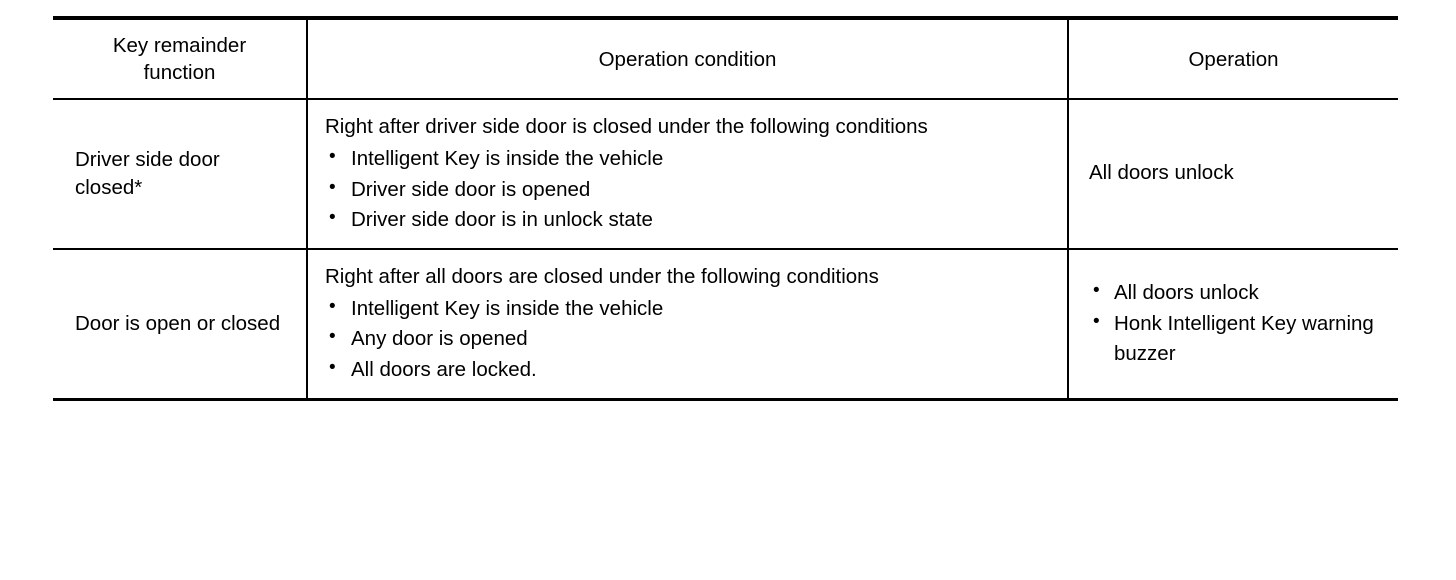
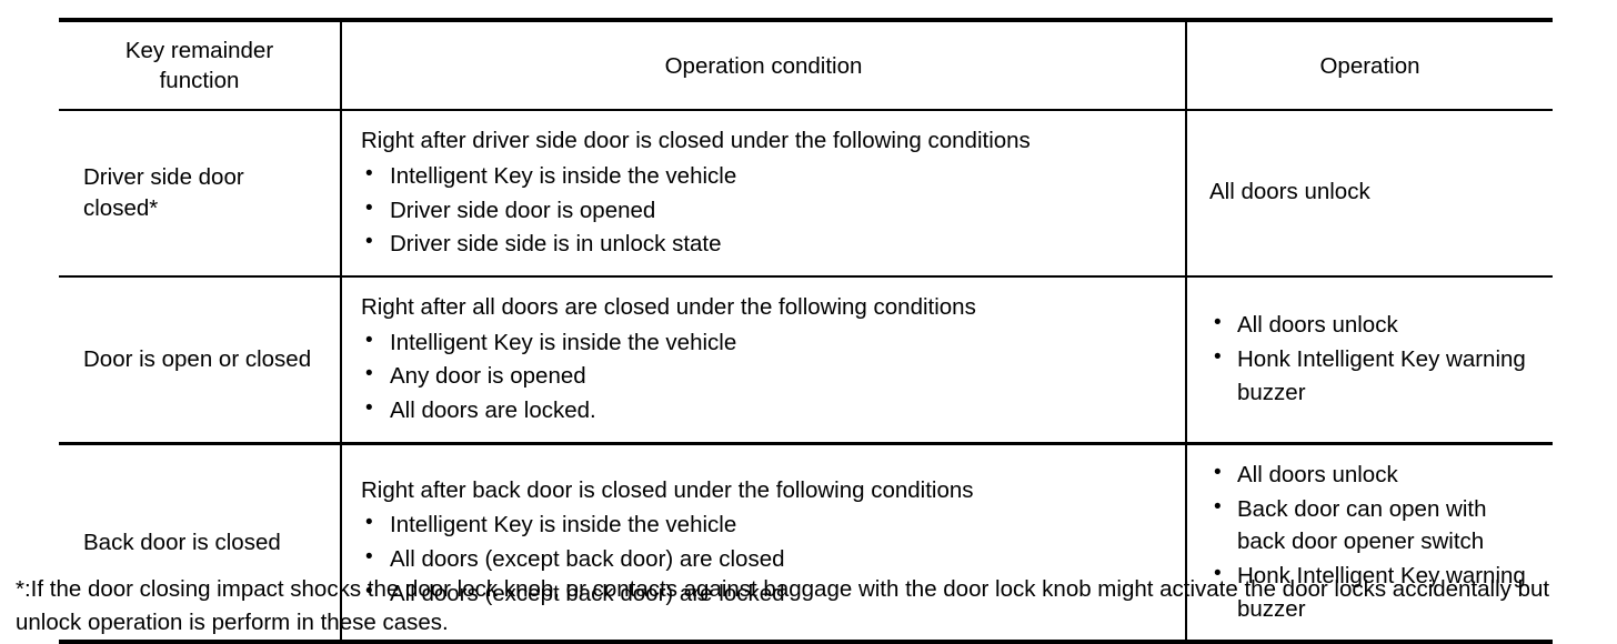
  Key remainder function	Operation condition	Operation
- Driver side door closed*	Right after driver side door is closed under the following conditions Intelligent Key is inside the vehicle Driver side door is opened Driver side door is in unlock state	All doors unlock
+ Driver side door closed*	Right after driver side door is closed under the following conditions Intelligent Key is inside the vehicle Driver side door is opened Driver side side is in unlock state	All doors unlock
  Door is open or closed	Right after all doors are closed under the following conditions Intelligent Key is inside the vehicle Any door is opened All doors are locked.	All doors unlock Honk Intelligent Key warning buzzer
+ Back door is closed	Right after back door is closed under the following conditions Intelligent Key is inside the vehicle All doors (except back door) are closed All doors (except back door) are locked	All doors unlock Back door can open with back door opener switch Honk Intelligent Key warning buzzer
+ *:If the door closing impact shocks the door lock knob, or contacts against baggage with the door lock knob might activate the door locks accidentally but unlock operation is perform in these cases.
